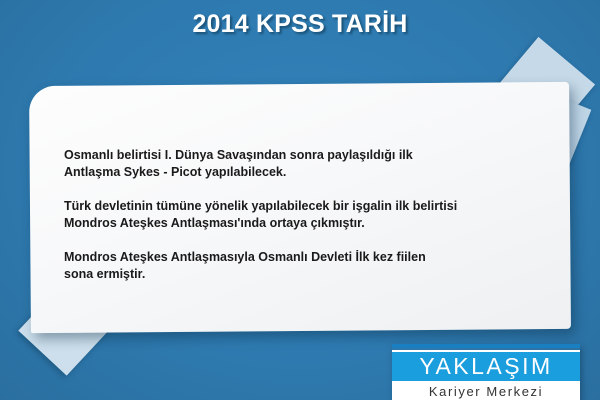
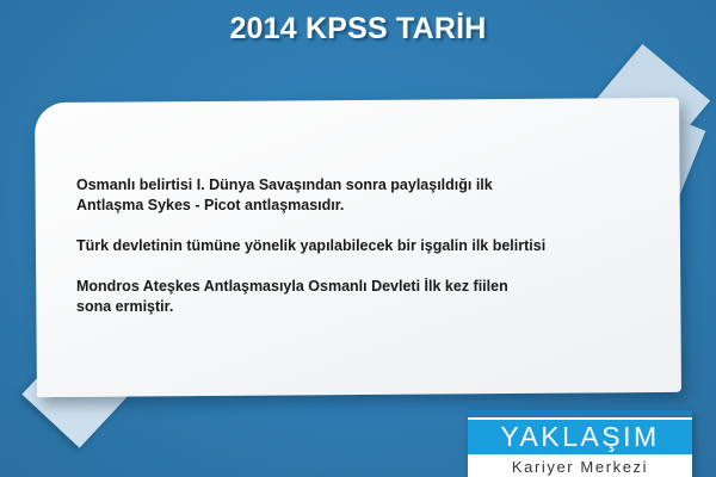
  2014 KPSS TARİH
  Osmanlı belirtisi I. Dünya Savaşından sonra paylaşıldığı ilk
- Antlaşma Sykes - Picot yapılabilecek.
+ Antlaşma Sykes - Picot antlaşmasıdır.
  Türk devletinin tümüne yönelik yapılabilecek bir işgalin ilk belirtisi
- Mondros Ateşkes Antlaşması'ında ortaya çıkmıştır.
  Mondros Ateşkes Antlaşmasıyla Osmanlı Devleti İlk kez fiilen
  sona ermiştir.
  YAKLAŞIM
  Kariyer Merkezi
